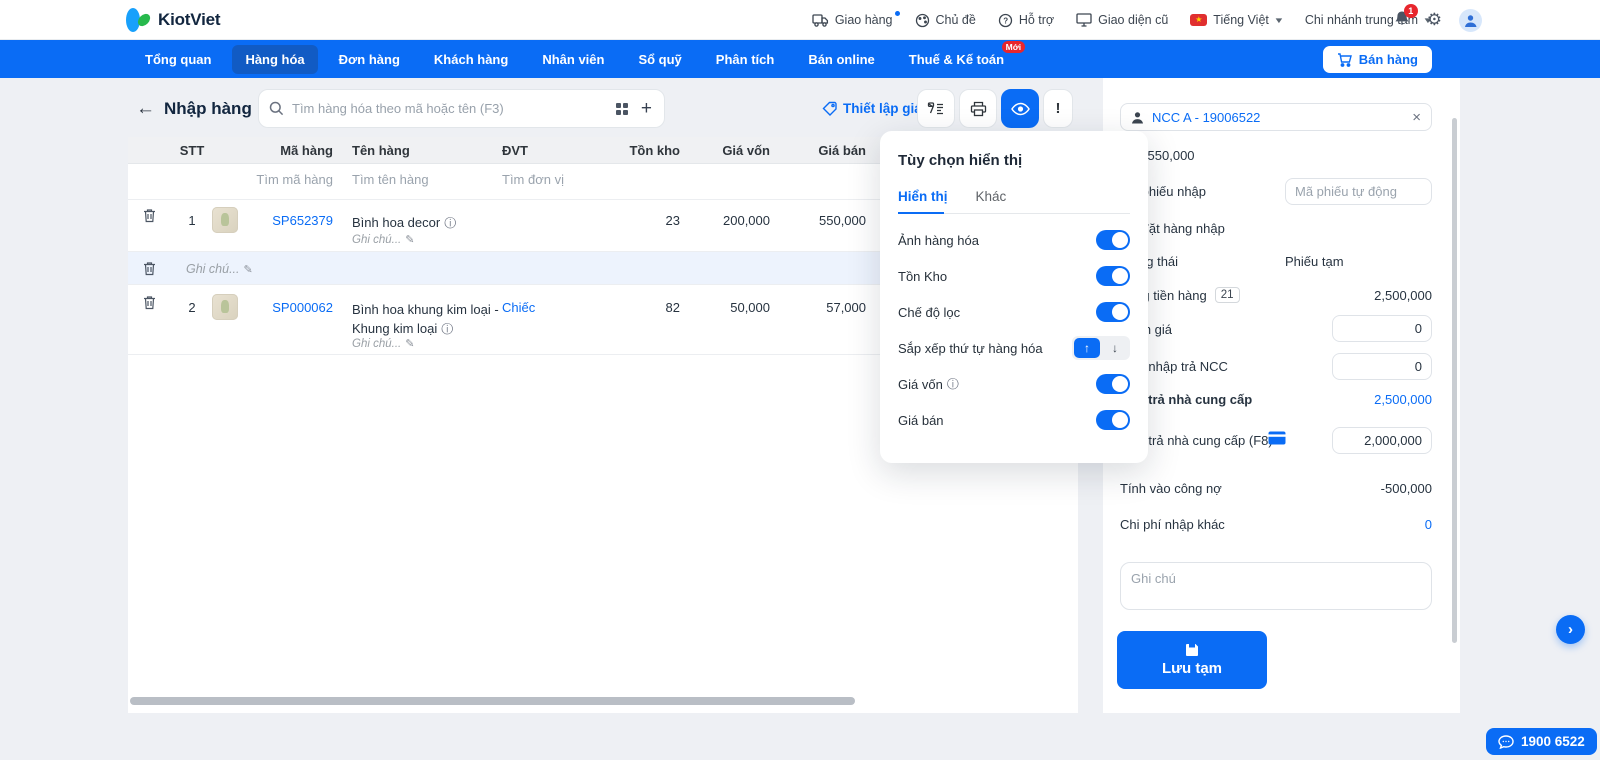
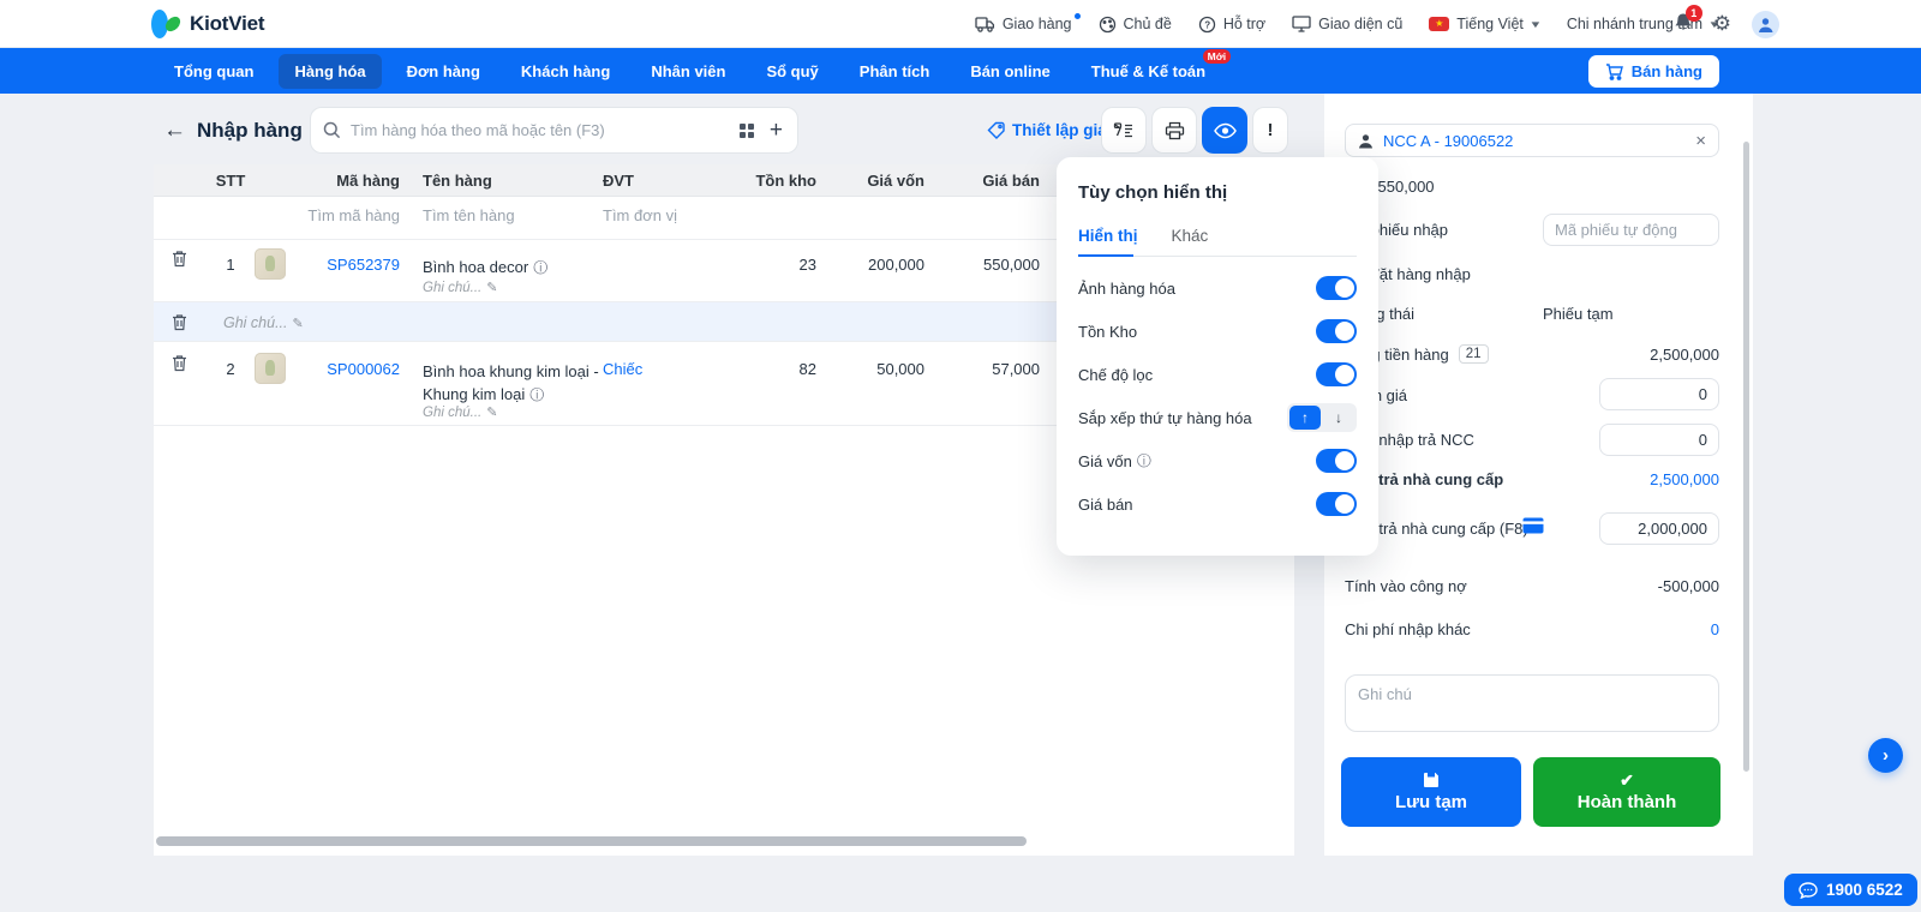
  KiotViet
  Giao hàng
  Chủ đề
  ?
  Hỗ trợ
  Giao diện cũ
  ★
  Tiếng Việt
  ▼
  Chi nhánh trungm
  ▼
  1
  ⚙
  Tổng quan
  Hàng hóa
  Đơn hàng
  Khách hàng
  Nhân viên
  Sổ quỹ
  Phân tích
  Bán online
  Thuế & Kế toán
  Mới
  Bán hàng
  ←
  Nhập hàng
  Tìm hàng hóa theo mã hoặc tên (F3)
  +
  Thiết lập gi
  !
  STT
  Mã hàng
  Tên hàng
  ĐVT
  Tồn kho
  Giá vốn
  Giá bán
  Tìm mã hàng
  Tìm tên hàng
  Tìm đơn vị
  1
  SP652379
  Bình hoa decor ⓘ
  Ghi chú... ✎
  23
  200,000
  550,000
  Ghi chú... ✎
  2
  SP000062
  Bình hoa khung kim loại - Khung kim loại ⓘ
  Chiếc
  Ghi chú... ✎
  82
  50,000
  57,000
  NCC A - 19006522
  ×
  550,000
  hiếu nhập
  Mã phiếu tự động
  ặt hàng nhập
  Phiếu tạm
  21
  2,500,000
  0
  nhập trả NCC
  0
  trả nhà cung cấp
  2,500,000
  trả nhà cung cấp (F8
  2,000,000
  Tính vào công nợ
  -500,000
  Chi phí nhập khác
  0
  Ghi chú
  Lưu tạm
+ ✔
+ Hoàn thành
  Tùy chọn hiển thị
  Hiển thị
  Khác
  Ảnh hàng hóa
  Tồn Kho
  Chế độ lọc
  Sắp xếp thứ tự hàng hóa
  ↑
  ↓
  Giá vốn
  ⓘ
  Giá bán
  ›
  1900 6522
